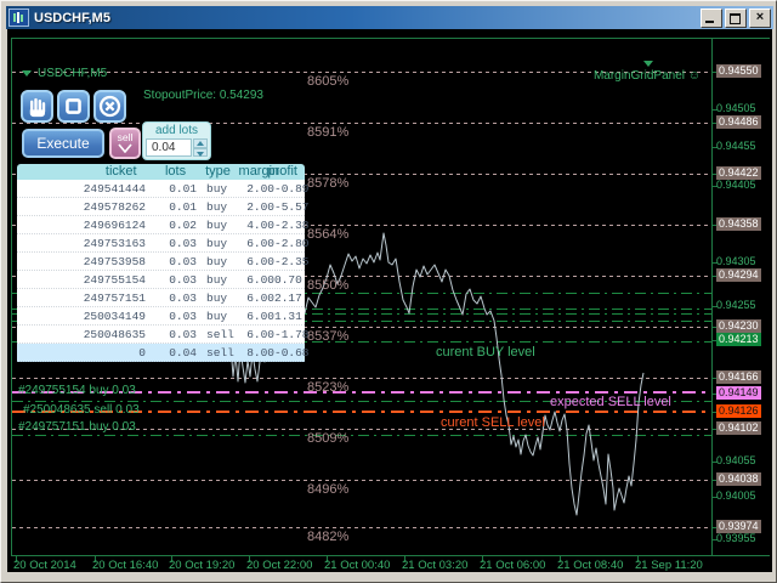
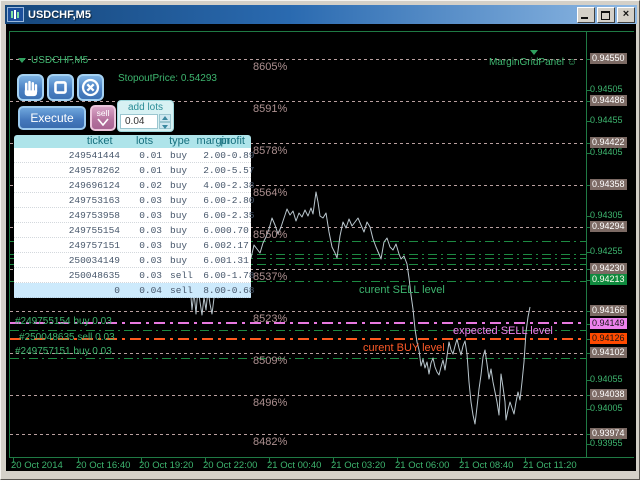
  USDCHF,M5
  ×
  StopoutPrice: 0.54293
  Execute
  sell
  add lots
  0.04
  ticket
  lots
  type
  profit
  249541444
  0.01
  buy
  2.00
  -0.8
  249578262
  0.01
  buy
  2.00
  -5.5
  249696124
  0.02
  buy
  4.00
  -2.3
  249753163
  0.03
  buy
  6.00
  -2.8
  249753958
  0.03
  buy
  6.00
  -2.3
  249755154
  0.03
  buy
  6.00
  0.70
  249757151
  0.03
  buy
  6.00
  2.17
  250034149
  0.03
  buy
  6.00
  1.31
  250048635
  0.03
  sell
  6.00
  -1.7
  0
  0.04
  sell
  8.00
  -0.6
  USDCHF,M5
  MarginGridPanel ☺
  8605%
  8591%
  8578%
  8564%
  8550%
  8537%
  8523%
  8509%
  8496%
  8482%
  0.94505
  0.94455
  0.94405
  0.94305
  0.94255
  0.94055
  0.94005
  0.93955
  0.94550
  0.94486
  0.94422
  0.94358
  0.94294
  0.94230
  0.94166
  0.94102
  0.94038
  0.93974
  0.94213
  0.94149
  0.94126
  20 Oct 2014
  20 Oct 16:40
  20 Oct 19:20
  20 Oct 22:00
  21 Oct 00:40
  21 Oct 03:20
  21 Oct 06:00
  21 Oct 08:40
- 21 Sep 11:20
+ 21 Oct 11:20
  #249755154 buy 0.03
  #250048635 sell 0.03
  #249757151 buy 0.03
- curent BUY level
+ curent SELL level
  expected SELL level
- curent SELL level
+ curent BUY level
